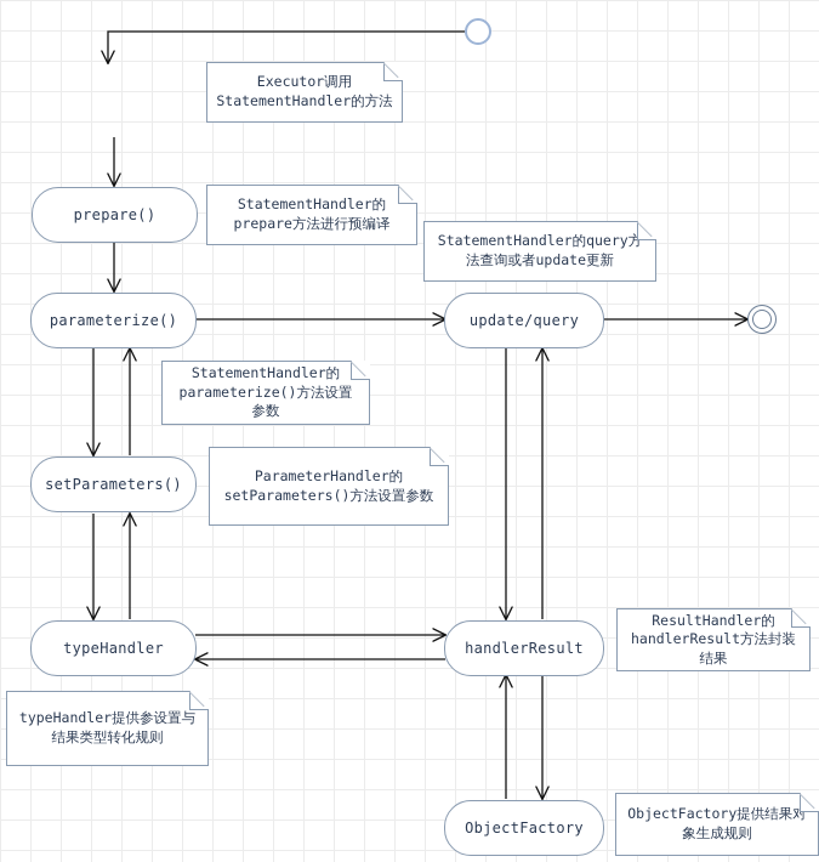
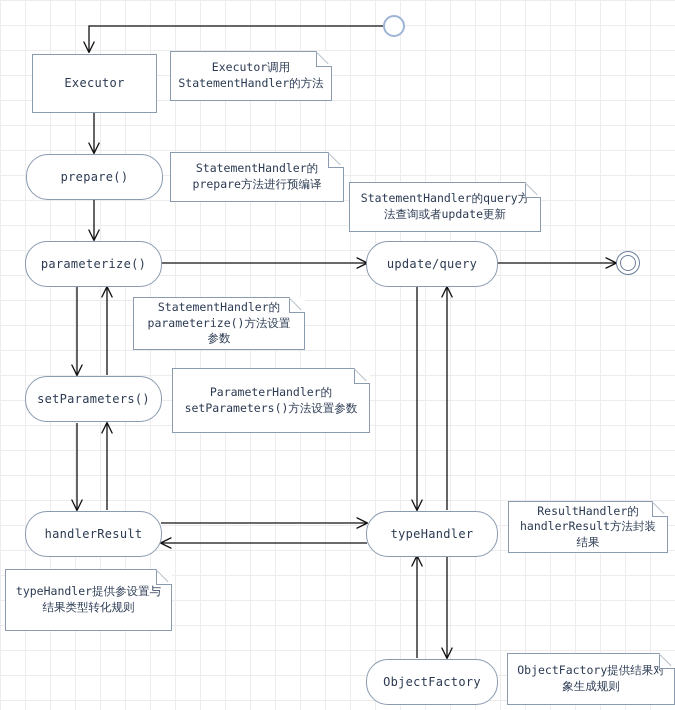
+ Executor
  prepare()
  parameterize()
  setParameters()
- typeHandler
+ handlerResult
  update/query
- handlerResult
+ typeHandler
  ObjectFactory
  Executor调用
  StatementHandler的方法
  StatementHandler的
  prepare方法进行预编译
  StatementHandler的query方
  法查询或者update更新
  StatementHandler的
  parameterize()方法设置
  参数
  ParameterHandler的
  setParameters()方法设置参数
  typeHandler提供参设置与
  结果类型转化规则
  ResultHandler的
  handlerResult方法封装
  结果
  ObjectFactory提供结果对
  象生成规则
